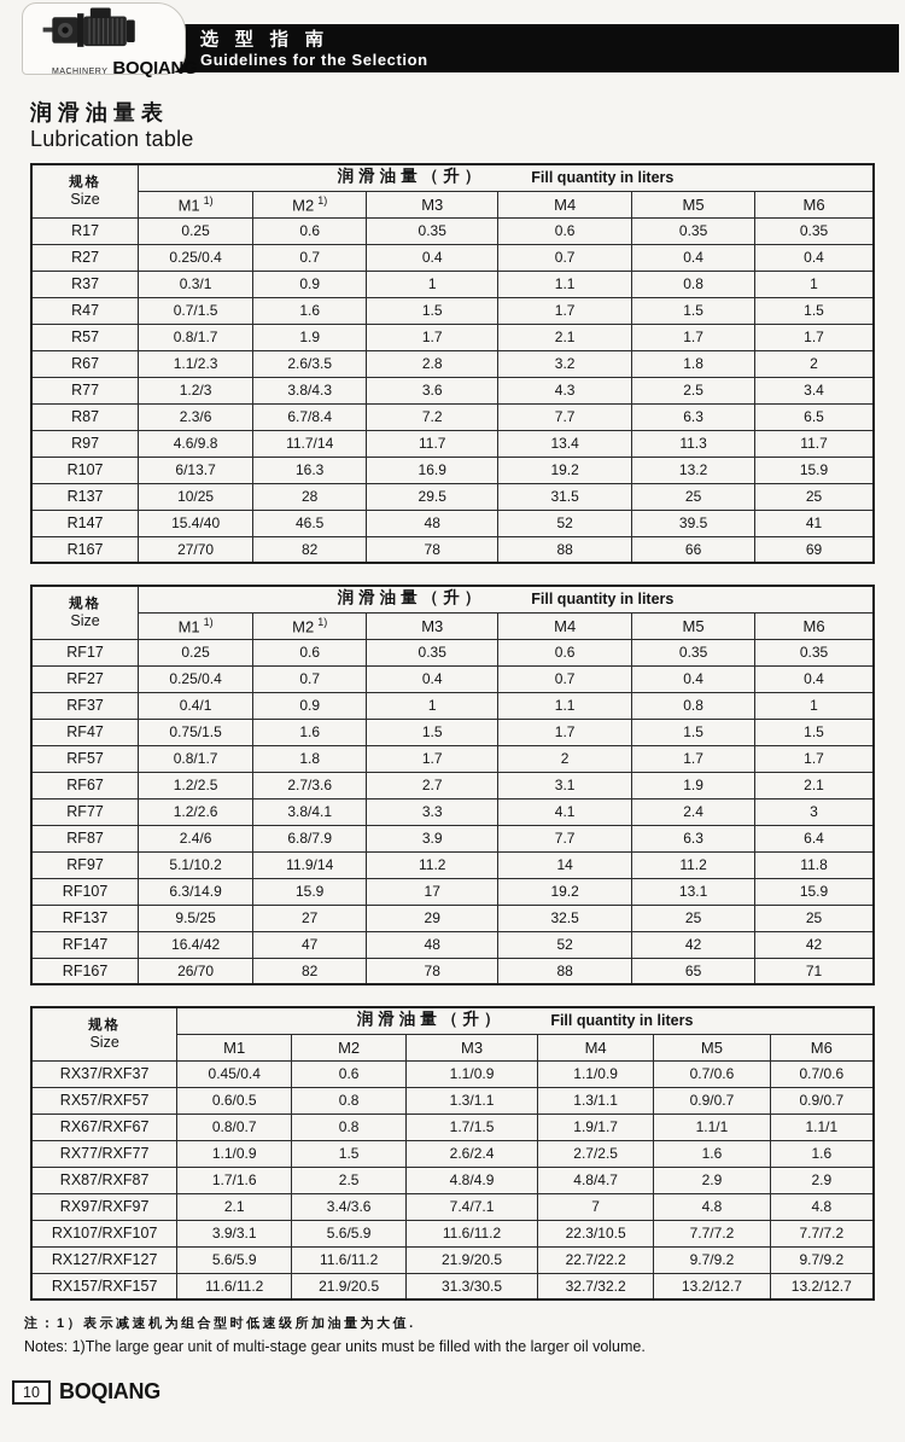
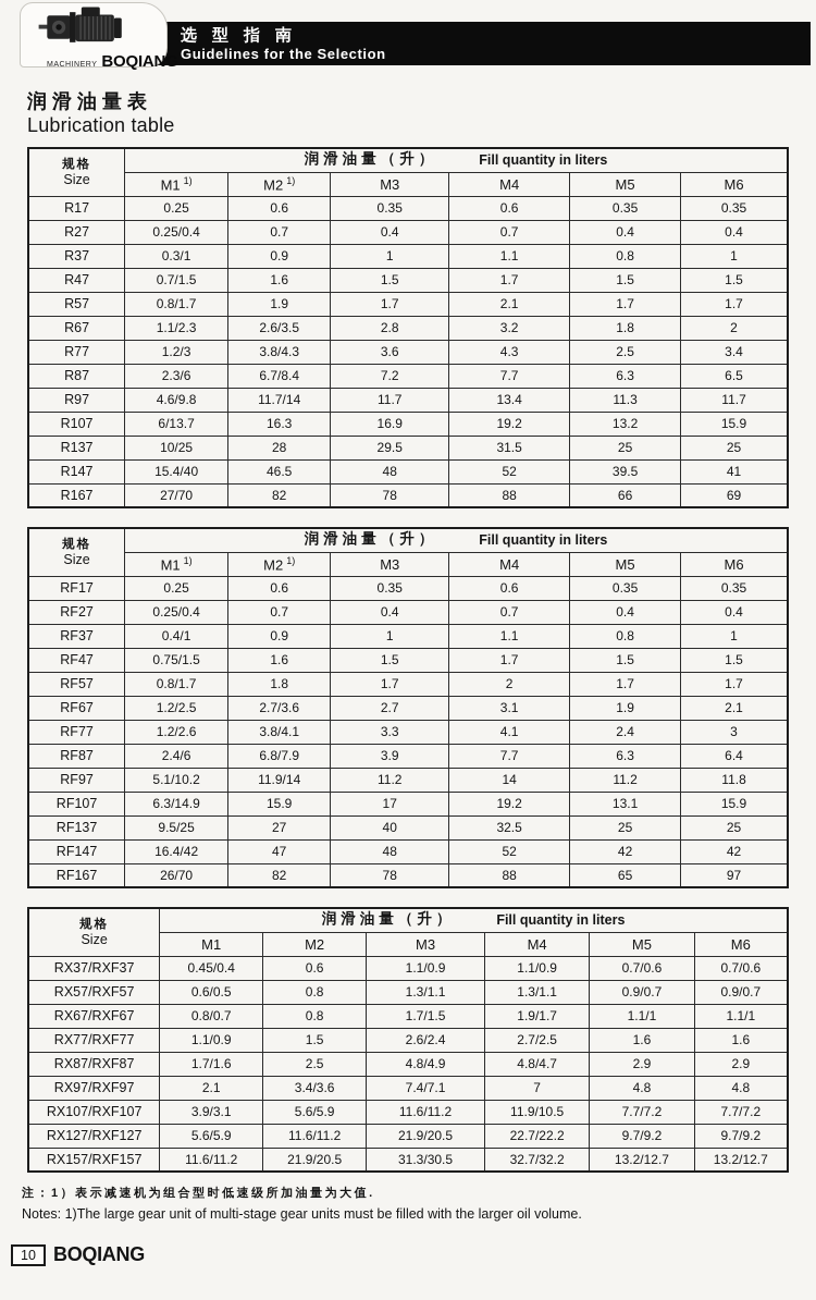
  选型指南
  Guidelines for the Selection
  BOQIANG
  润滑油量表
  Lubrication table
  规格Size	润滑油量（升） Fill quantity in liters
  M1 1)	M2 1)	M3	M4	M5	M6
  R17	0.25	0.6	0.35	0.6	0.35	0.35
  R27	0.25/0.4	0.7	0.4	0.7	0.4	0.4
  R37	0.3/1	0.9	1	1.1	0.8	1
  R47	0.7/1.5	1.6	1.5	1.7	1.5	1.5
  R57	0.8/1.7	1.9	1.7	2.1	1.7	1.7
  R67	1.1/2.3	2.6/3.5	2.8	3.2	1.8	2
  R77	1.2/3	3.8/4.3	3.6	4.3	2.5	3.4
  R87	2.3/6	6.7/8.4	7.2	7.7	6.3	6.5
  R97	4.6/9.8	11.7/14	11.7	13.4	11.3	11.7
  R107	6/13.7	16.3	16.9	19.2	13.2	15.9
  R137	10/25	28	29.5	31.5	25	25
  R147	15.4/40	46.5	48	52	39.5	41
  R167	27/70	82	78	88	66	69
  规格Size	润滑油量（升） Fill quantity in liters
  M1 1)	M2 1)	M3	M4	M5	M6
  RF17	0.25	0.6	0.35	0.6	0.35	0.35
  RF27	0.25/0.4	0.7	0.4	0.7	0.4	0.4
  RF37	0.4/1	0.9	1	1.1	0.8	1
  RF47	0.75/1.5	1.6	1.5	1.7	1.5	1.5
  RF57	0.8/1.7	1.8	1.7	2	1.7	1.7
  RF67	1.2/2.5	2.7/3.6	2.7	3.1	1.9	2.1
  RF77	1.2/2.6	3.8/4.1	3.3	4.1	2.4	3
  RF87	2.4/6	6.8/7.9	3.9	7.7	6.3	6.4
  RF97	5.1/10.2	11.9/14	11.2	14	11.2	11.8
  RF107	6.3/14.9	15.9	17	19.2	13.1	15.9
- RF137	9.5/25	27	29	32.5	25	25
+ RF137	9.5/25	27	40	32.5	25	25
  RF147	16.4/42	47	48	52	42	42
- RF167	26/70	82	78	88	65	71
+ RF167	26/70	82	78	88	65	97
  规格Size	润滑油量（升） Fill quantity in liters
  M1	M2	M3	M4	M5	M6
  RX37/RXF37	0.45/0.4	0.6	1.1/0.9	1.1/0.9	0.7/0.6	0.7/0.6
  RX57/RXF57	0.6/0.5	0.8	1.3/1.1	1.3/1.1	0.9/0.7	0.9/0.7
  RX67/RXF67	0.8/0.7	0.8	1.7/1.5	1.9/1.7	1.1/1	1.1/1
  RX77/RXF77	1.1/0.9	1.5	2.6/2.4	2.7/2.5	1.6	1.6
  RX87/RXF87	1.7/1.6	2.5	4.8/4.9	4.8/4.7	2.9	2.9
  RX97/RXF97	2.1	3.4/3.6	7.4/7.1	7	4.8	4.8
- RX107/RXF107	3.9/3.1	5.6/5.9	11.6/11.2	22.3/10.5	7.7/7.2	7.7/7.2
+ RX107/RXF107	3.9/3.1	5.6/5.9	11.6/11.2	11.9/10.5	7.7/7.2	7.7/7.2
  RX127/RXF127	5.6/5.9	11.6/11.2	21.9/20.5	22.7/22.2	9.7/9.2	9.7/9.2
  RX157/RXF157	11.6/11.2	21.9/20.5	31.3/30.5	32.7/32.2	13.2/12.7	13.2/12.7
  注：1）表示减速机为组合型时低速级所加油量为大值.
  Notes: 1)The large gear unit of multi-stage gear units must be filled with the larger oil volume.
  10
  BOQIANG
